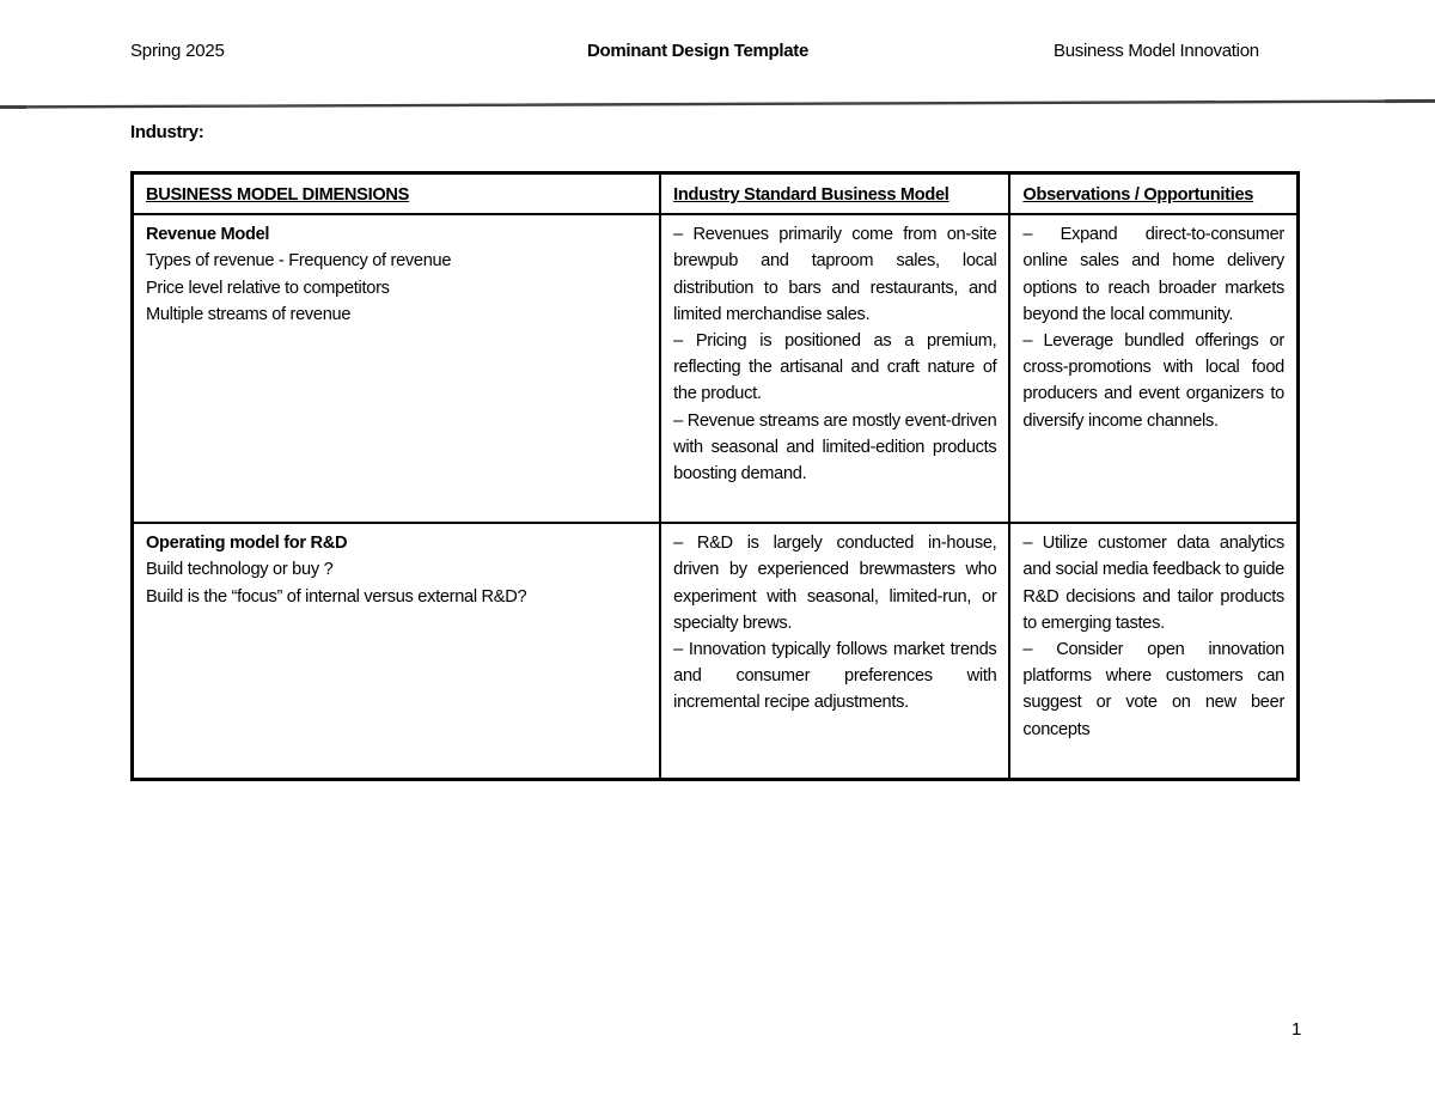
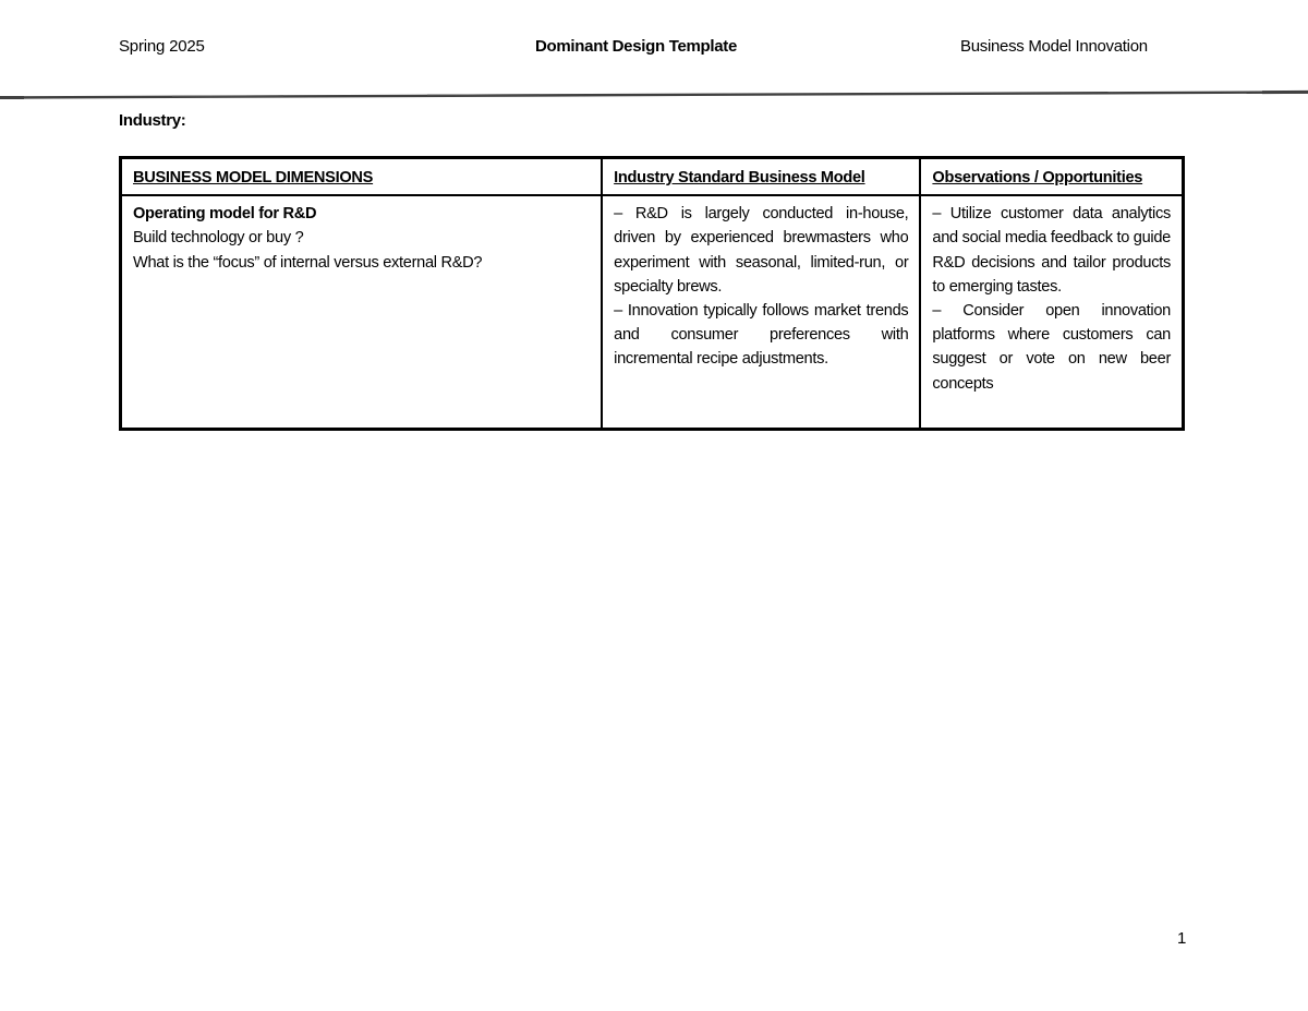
  Spring 2025
  Dominant Design Template
  Business Model Innovation
  Industry:
  BUSINESS MODEL DIMENSIONS	Industry Standard Business Model	Observations / Opportunities
- Revenue Model Types of revenue - Frequency of revenue Price level relative to competitors Multiple streams of revenue	– Revenues primarily come from on-site brewpub and taproom sales, local distribution to bars and restaurants, and limited merchandise sales. – Pricing is positioned as a premium, reflecting the artisanal and craft nature of the product. – Revenue streams are mostly event-driven with seasonal and limited-edition products boosting demand.	– Expand direct-to-consumer online sales and home delivery options to reach broader markets beyond the local community. – Leverage bundled offerings or cross-promotions with local food producers and event organizers to diversify income channels.
- Operating model for R&D Build technology or buy ? Build is the “focus” of internal versus external R&D?	– R&D is largely conducted in-house, driven by experienced brewmasters who experiment with seasonal, limited-run, or specialty brews. – Innovation typically follows market trends and consumer preferences with incremental recipe adjustments.	– Utilize customer data analytics and social media feedback to guide R&D decisions and tailor products to emerging tastes. – Consider open innovation platforms where customers can suggest or vote on new beer concepts
+ Operating model for R&D Build technology or buy ? What is the “focus” of internal versus external R&D?	– R&D is largely conducted in-house, driven by experienced brewmasters who experiment with seasonal, limited-run, or specialty brews. – Innovation typically follows market trends and consumer preferences with incremental recipe adjustments.	– Utilize customer data analytics and social media feedback to guide R&D decisions and tailor products to emerging tastes. – Consider open innovation platforms where customers can suggest or vote on new beer concepts
  1
